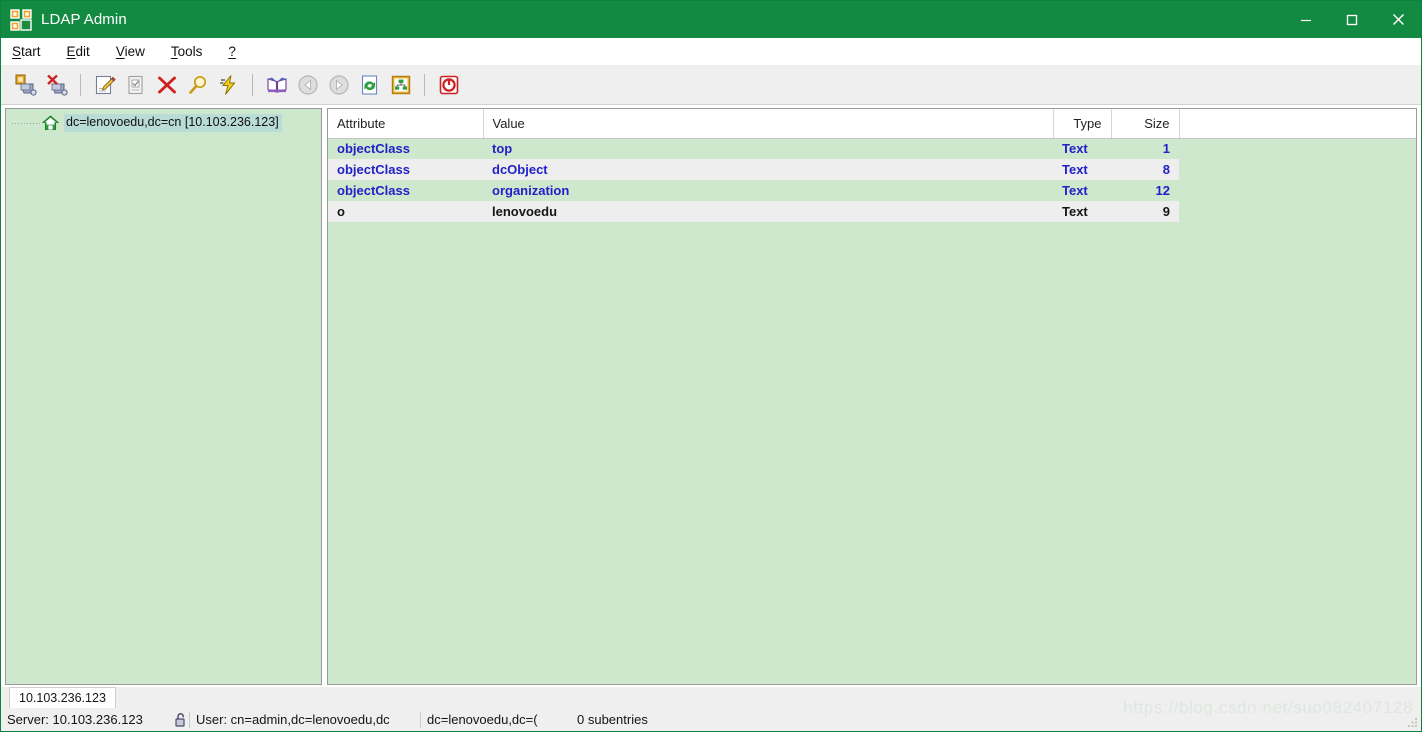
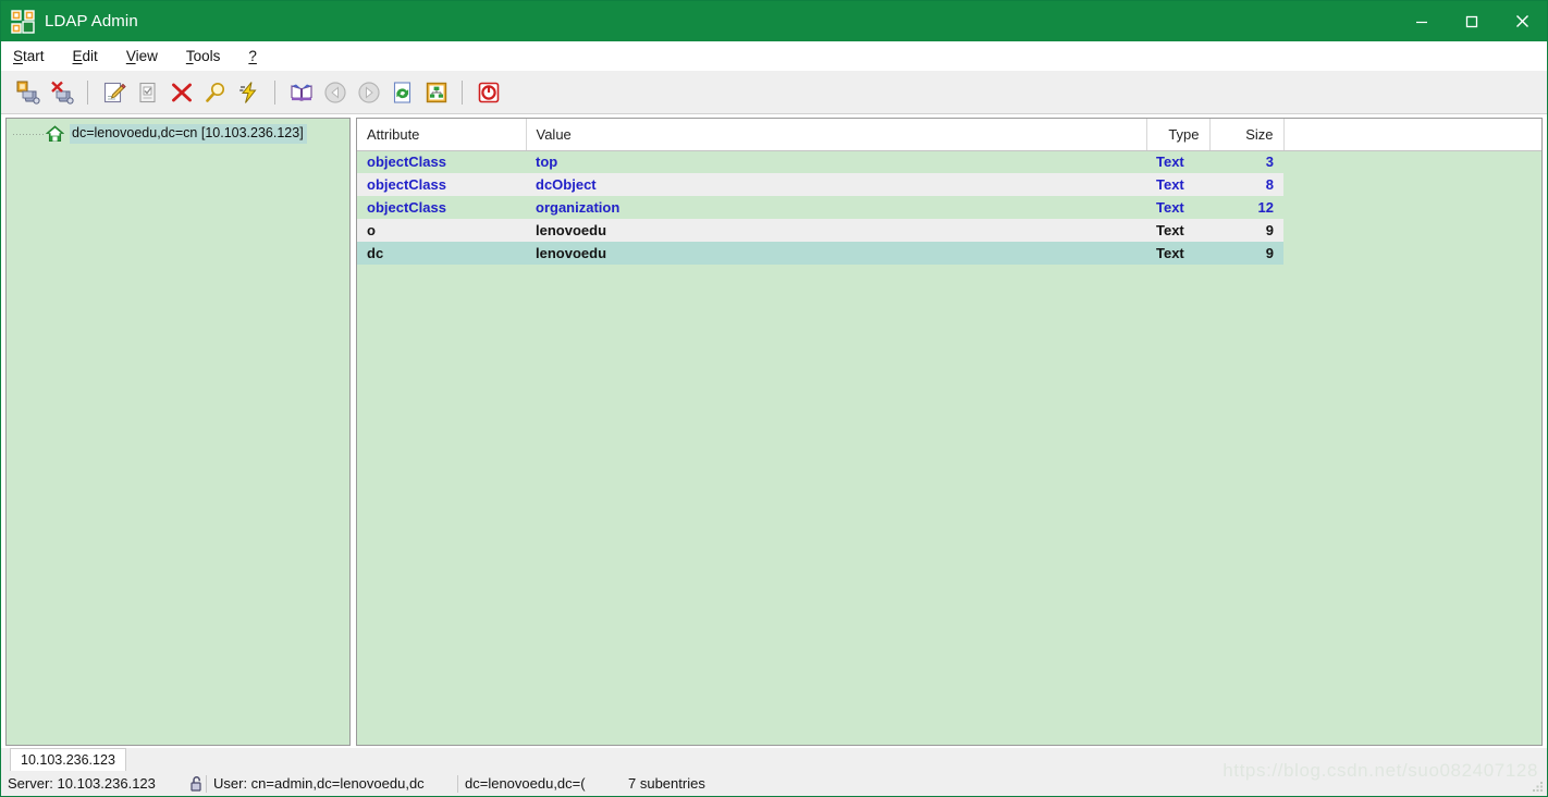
  LDAP Admin
  Start
  Edit
  View
  Tools
  ?
  dc=lenovoedu,dc=cn [10.103.236.123]
  Attribute	Value	Type	Size
- objectClass	top	Text	1
+ objectClass	top	Text	3
  objectClass	dcObject	Text	8
  objectClass	organization	Text	12
  o	lenovoedu	Text	9
+ dc	lenovoedu	Text	9
  10.103.236.123
  Server: 10.103.236.123
  User: cn=admin,dc=lenovoedu,dc
  dc=lenovoedu,dc=(
- 0 subentries
+ 7 subentries
